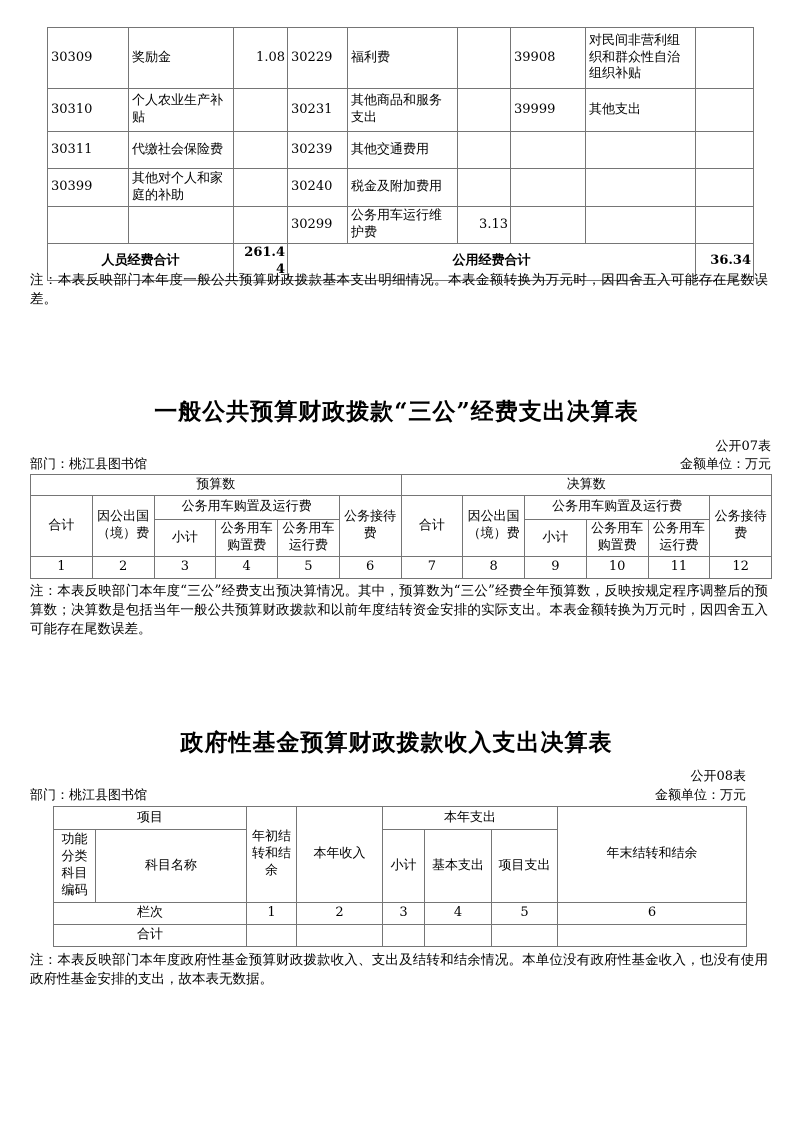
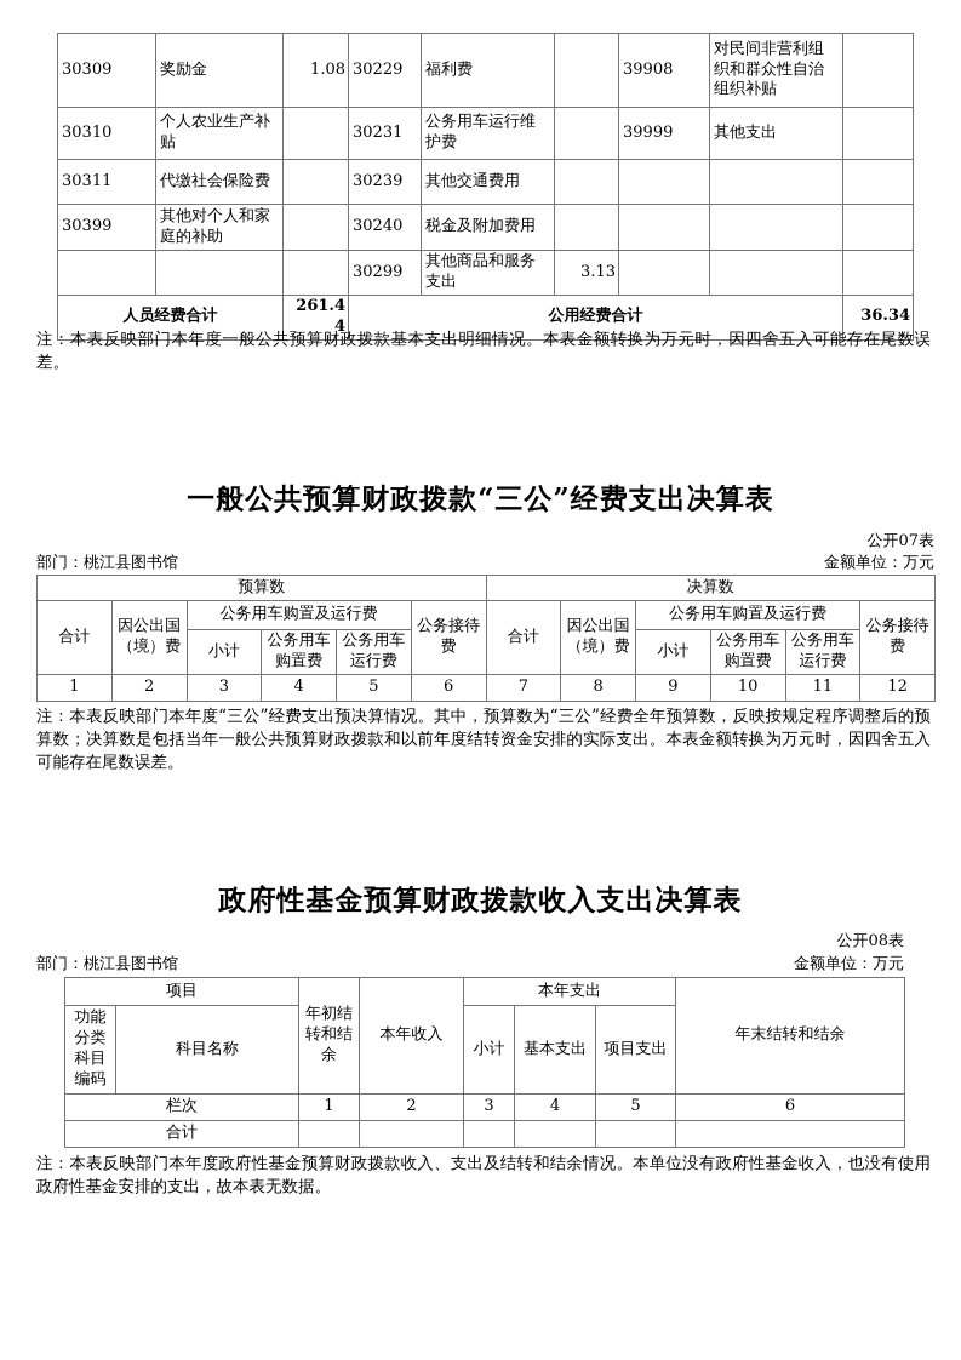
  30309	奖励金	1.08	30229	福利费		39908	对民间非营利组织和群众性自治组织补贴
- 30310	个人农业生产补贴		30231	其他商品和服务支出		39999	其他支出
+ 30310	个人农业生产补贴		30231	公务用车运行维护费		39999	其他支出
  30311	代缴社会保险费		30239	其他交通费用
  30399	其他对个人和家庭的补助		30240	税金及附加费用
- 			30299	公务用车运行维护费	3.13
+ 			30299	其他商品和服务支出	3.13
  人员经费合计	261.44	公用经费合计	36.34
  注：本表反映部门本年度一般公共预算财政拨款基本支出明细情况。本表金额转换为万元时，因四舍五入可能存在尾数误差。
  一般公共预算财政拨款“三公”经费支出决算表
  公开07表
  部门：桃江县图书馆
  金额单位：万元
  预算数	决算数
  合计	因公出国（境）费	公务用车购置及运行费	公务接待费	合计	因公出国（境）费	公务用车购置及运行费	公务接待费
  小计	公务用车购置费	公务用车运行费	小计	公务用车购置费	公务用车运行费
  1	2	3	4	5	6	7	8	9	10	11	12
  注：本表反映部门本年度“三公”经费支出预决算情况。其中，预算数为“三公”经费全年预算数，反映按规定程序调整后的预算数；决算数是包括当年一般公共预算财政拨款和以前年度结转资金安排的实际支出。本表金额转换为万元时，因四舍五入可能存在尾数误差。
  政府性基金预算财政拨款收入支出决算表
  公开08表
  部门：桃江县图书馆
  金额单位：万元
  项目	年初结转和结余	本年收入	本年支出	年末结转和结余
  功能分类科目编码	科目名称	小计	基本支出	项目支出
  栏次	1	2	3	4	5	6
  合计
  注：本表反映部门本年度政府性基金预算财政拨款收入、支出及结转和结余情况。本单位没有政府性基金收入，也没有使用政府性基金安排的支出，故本表无数据。
